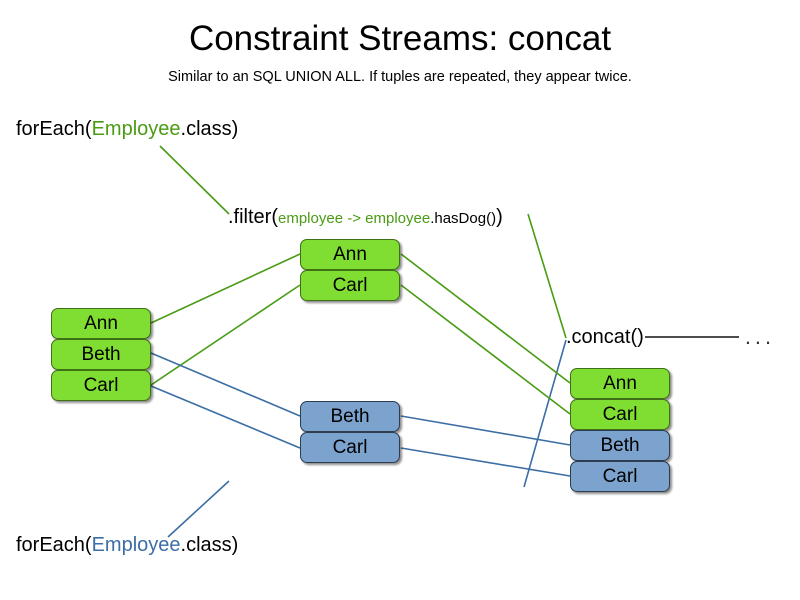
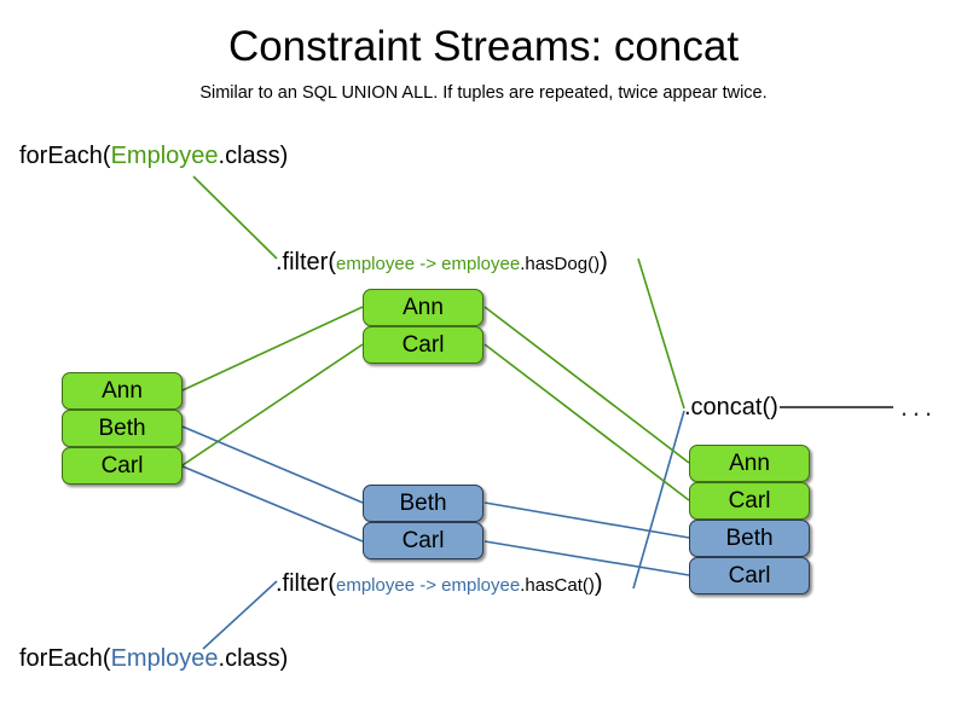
  Constraint Streams: concat
- Similar to an SQL UNION ALL. If tuples are repeated, they appear twice.
+ Similar to an SQL UNION ALL. If tuples are repeated, twice appear twice.
  forEach(Employee.class)
  .filter(employee -> employee.hasDog())
+ .filter(employee -> employee.hasCat())
  forEach(Employee.class)
  .concat()
  ...
  Ann
  Beth
  Carl
  Ann
  Carl
  Beth
  Carl
  Ann
  Carl
  Beth
  Carl
